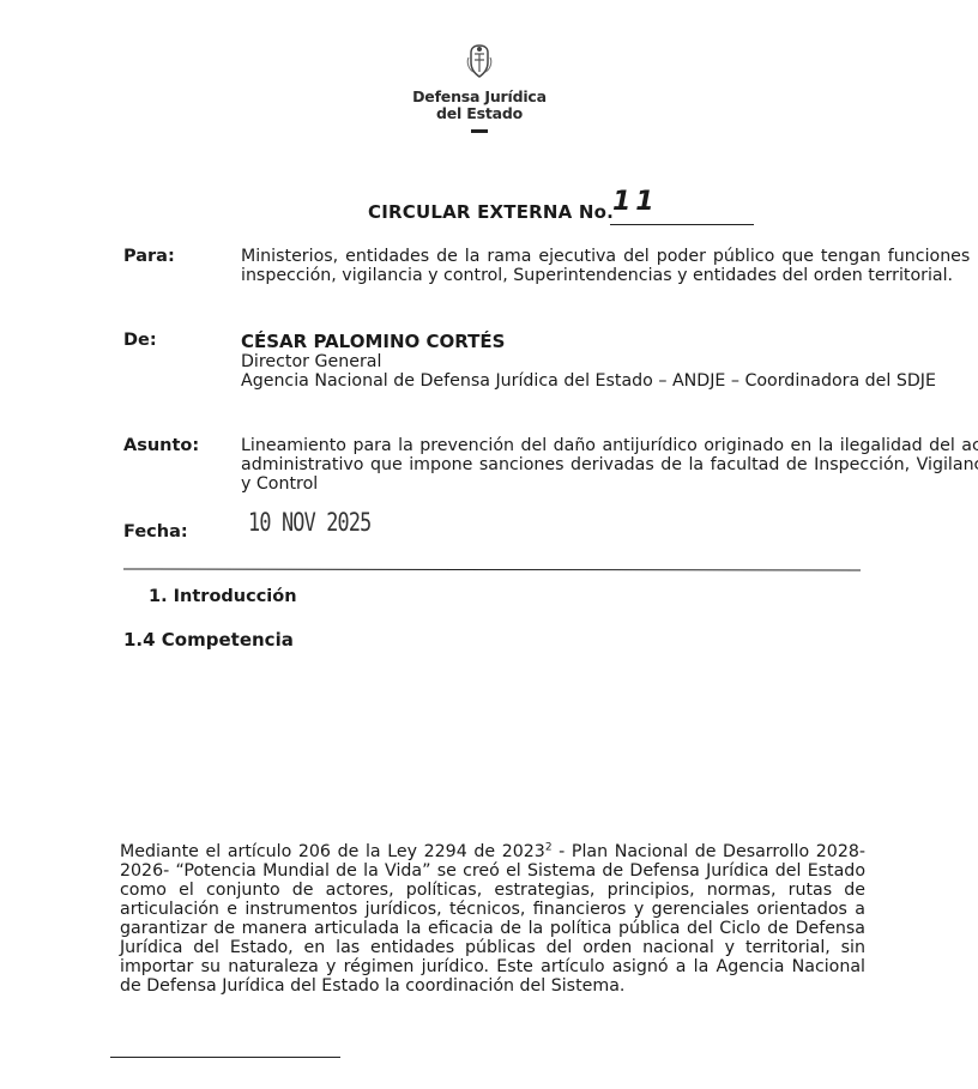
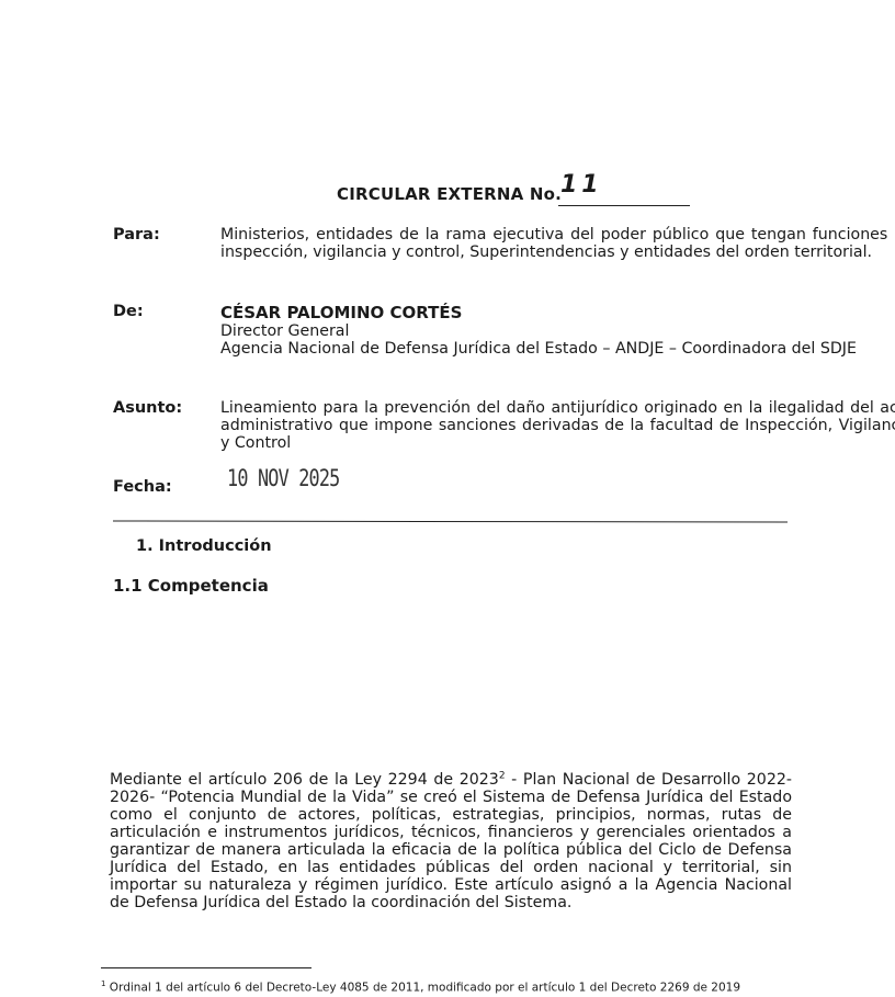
- Defensa Jurídica
- del Estado
  CIRCULAR EXTERNA No.
  11
  Para:
  Ministerios, entidades de la rama ejecutiva del poder público que tengan funciones inspección, vigilancia y control, Superintendencias y entidades del orden territorial.
  De:
  CÉSAR PALOMINO CORTÉS
  Director General
  Agencia Nacional de Defensa Jurídica del Estado – ANDJE – Coordinadora del SDJE
  Asunto:
  Lineamiento para la prevención del daño antijurídico originado en la ilegalidad del ac administrativo que impone sanciones derivadas de la facultad de Inspección, Vigilan y Control
  Fecha:
  10 NOV 2025
  1. Introducción
- 1.4 Competencia
+ 1.1 Competencia
- Mediante el artículo 206 de la Ley 2294 de 20232 - Plan Nacional de Desarrollo 2028-2026- “Potencia Mundial de la Vida” se creó el Sistema de Defensa Jurídica del Estado como el conjunto de actores, políticas, estrategias, principios, normas, rutas de articulación e instrumentos jurídicos, técnicos, financieros y gerenciales orientados a garantizar de manera articulada la eficacia de la política pública del Ciclo de Defensa Jurídica del Estado, en las entidades públicas del orden nacional y territorial, sin importar su naturaleza y régimen jurídico. Este artículo asignó a la Agencia Nacional de Defensa Jurídica del Estado la coordinación del Sistema.
+ Mediante el artículo 206 de la Ley 2294 de 20232 - Plan Nacional de Desarrollo 2022-2026- “Potencia Mundial de la Vida” se creó el Sistema de Defensa Jurídica del Estado como el conjunto de actores, políticas, estrategias, principios, normas, rutas de articulación e instrumentos jurídicos, técnicos, financieros y gerenciales orientados a garantizar de manera articulada la eficacia de la política pública del Ciclo de Defensa Jurídica del Estado, en las entidades públicas del orden nacional y territorial, sin importar su naturaleza y régimen jurídico. Este artículo asignó a la Agencia Nacional de Defensa Jurídica del Estado la coordinación del Sistema.
+ 1 Ordinal 1 del artículo 6 del Decreto-Ley 4085 de 2011, modificado por el artículo 1 del Decreto 2269 de 2019
